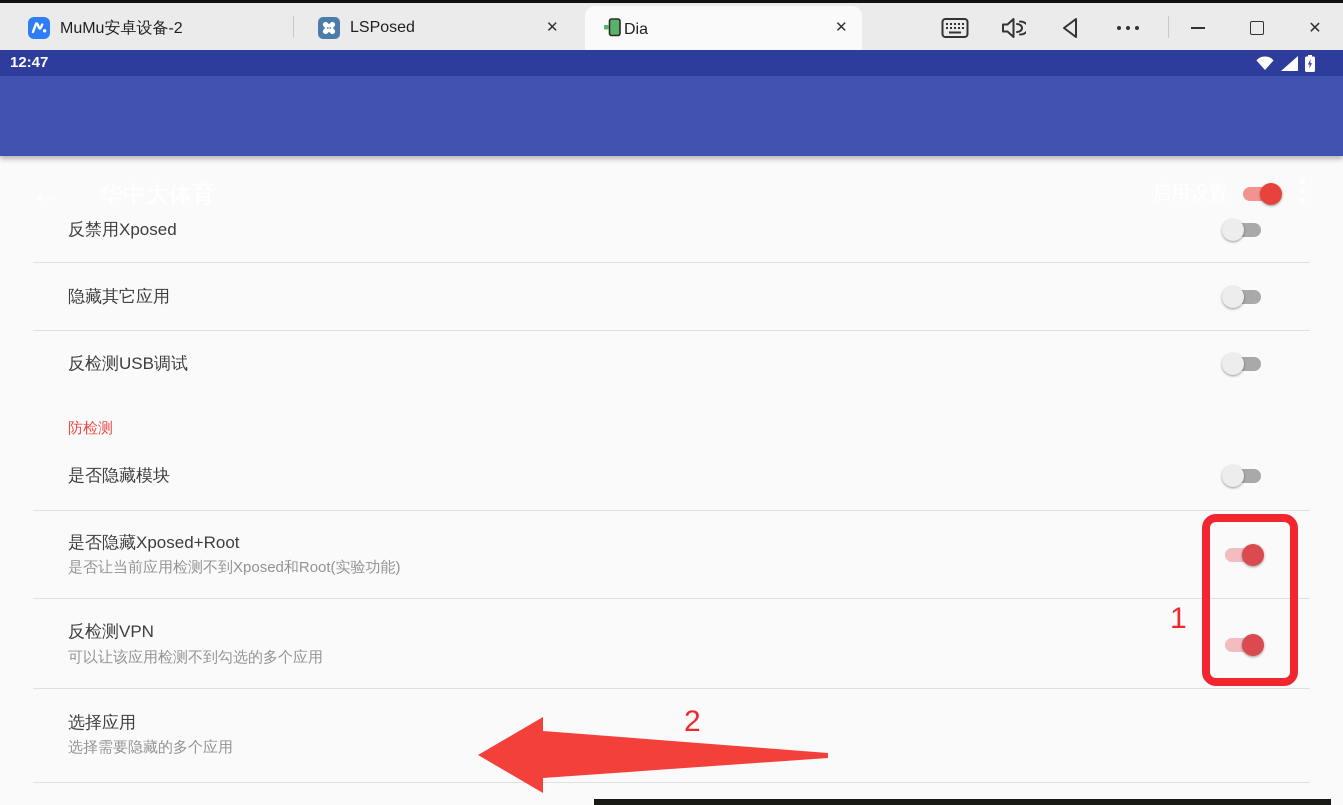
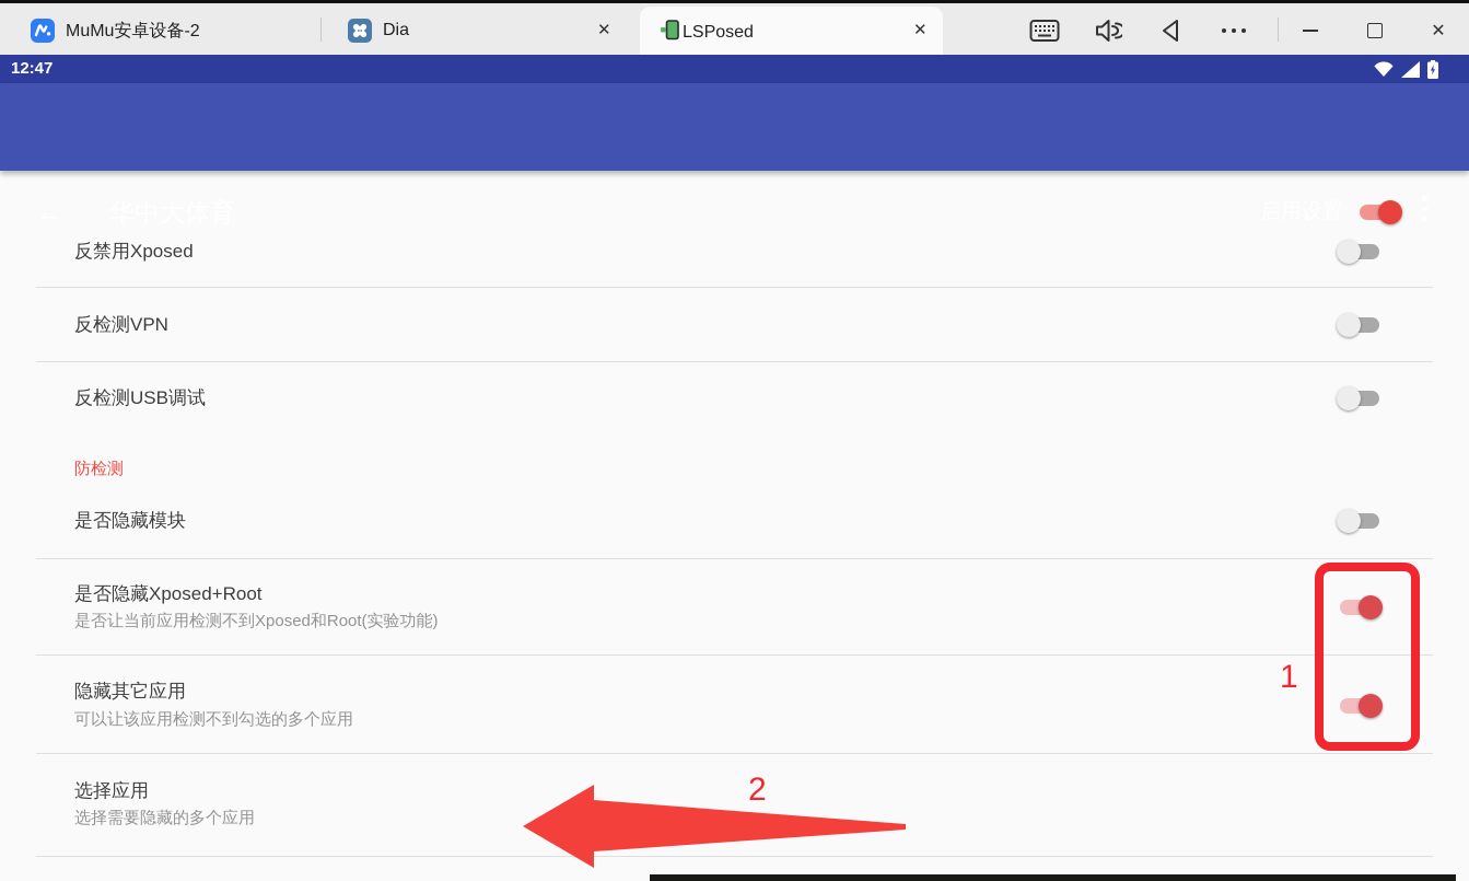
  MuMu安卓设备-2
- LSPosed
+ Dia
  ✕
- Dia
+ LSPosed
  ✕
  ✕
  12:47
  反禁用Xposed
- 隐藏其它应用
+ 反检测VPN
  反检测USB调试
  防检测
  是否隐藏模块
  是否隐藏Xposed+Root
  是否让当前应用检测不到Xposed和Root(实验功能)
- 反检测VPN
+ 隐藏其它应用
  可以让该应用检测不到勾选的多个应用
  选择应用
  选择需要隐藏的多个应用
  1
  2
